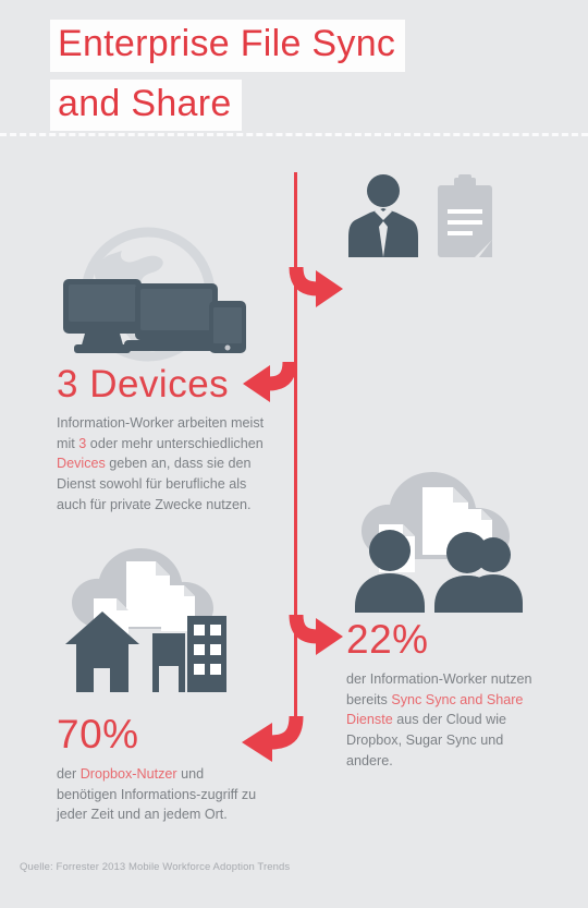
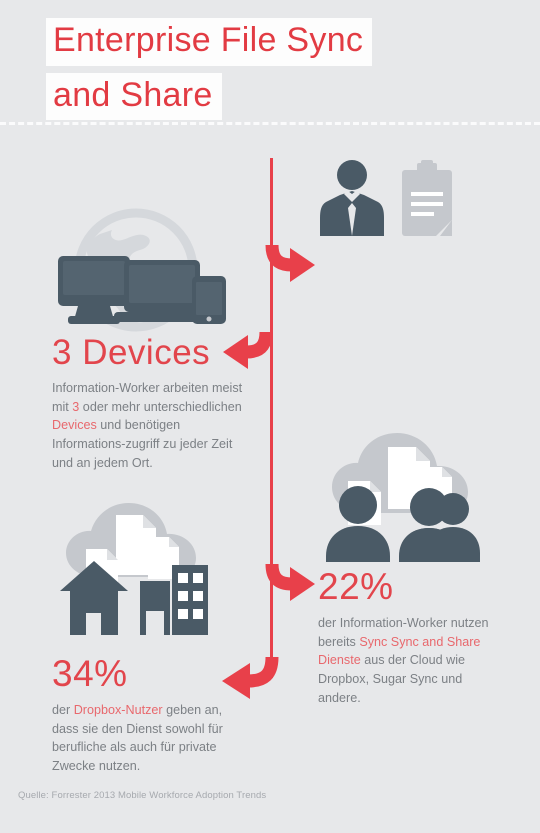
  Enterprise File Sync
  and Share
  3 Devices
- Information-Worker arbeiten meist mit 3 oder mehr unterschiedlichen Devices geben an, dass sie den Dienst sowohl für berufliche als auch für private Zwecke nutzen.
+ Information-Worker arbeiten meist mit 3 oder mehr unterschiedlichen Devices und benötigen Informations-zugriff zu jeder Zeit und an jedem Ort.
  22%
  der Information-Worker nutzen bereits Sync Sync and Share Dienste aus der Cloud wie Dropbox, Sugar Sync und andere.
- 70%
+ 34%
- der Dropbox-Nutzer und benötigen Informations-zugriff zu jeder Zeit und an jedem Ort.
+ der Dropbox-Nutzer geben an, dass sie den Dienst sowohl für berufliche als auch für private Zwecke nutzen.
  Quelle: Forrester 2013 Mobile Workforce Adoption Trends
